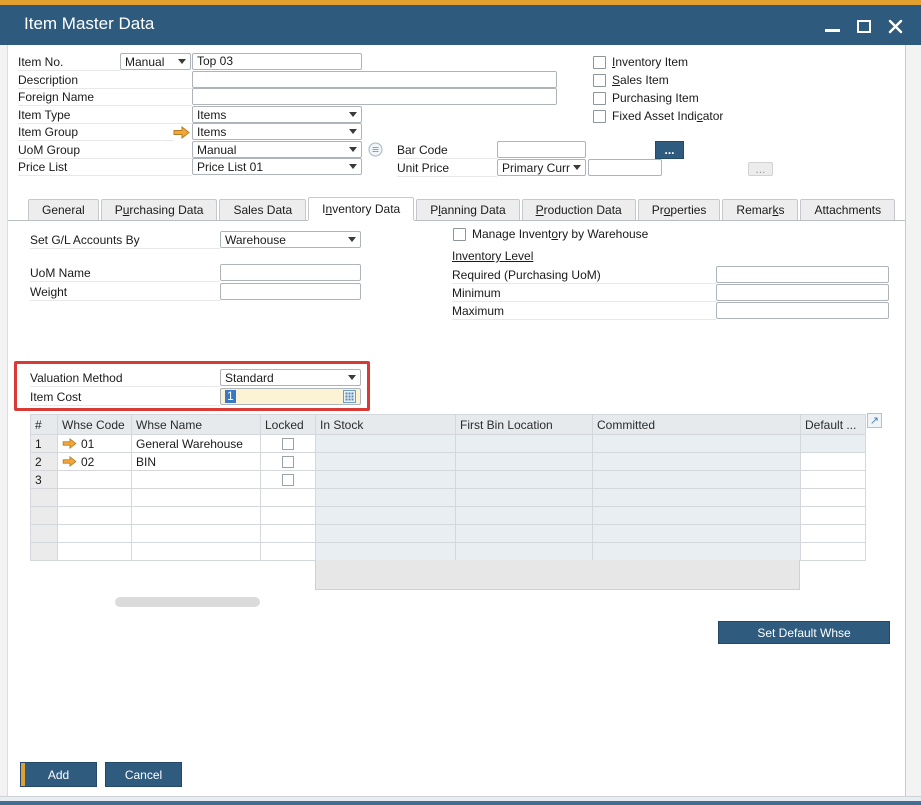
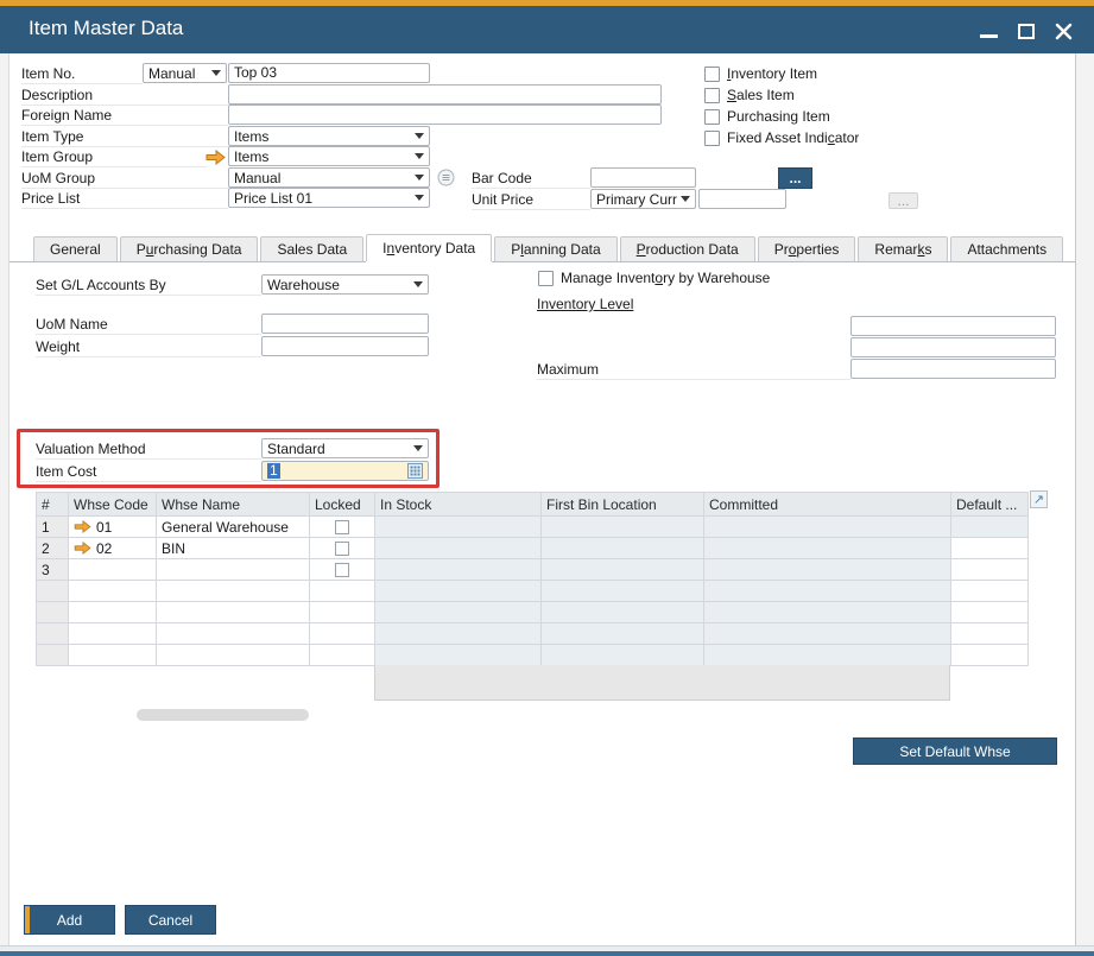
  Item Master Data
  Item No.
  Manual
  Top 03
  Description
  Foreign Name
  Item Type
  Items
  Item Group
  Items
  UoM Group
  Manual
  Price List
  Price List 01
  Inventory Item
  Sales Item
  Purchasing Item
  Fixed Asset Indicator
  Bar Code
  ...
  Unit Price
  Primary Curr
  ...
  General
  Purchasing Data
  Sales Data
  Inventory Data
  Planning Data
  Production Data
  Properties
  Remarks
  Attachments
  Set G/L Accounts By
  Warehouse
  Manage Inventory by Warehouse
  Inventory Level
  UoM Name
  Weight
- Required (Purchasing UoM)
- Minimum
  Maximum
  Valuation Method
  Standard
  Item Cost
  1
  #	Whse Code	Whse Name	Locked	In Stock	First Bin Location	Committed	Default ...
  1	01	General Warehouse
  2	02	BIN
  3
  ↗
  Set Default Whse
  Add
  Cancel
